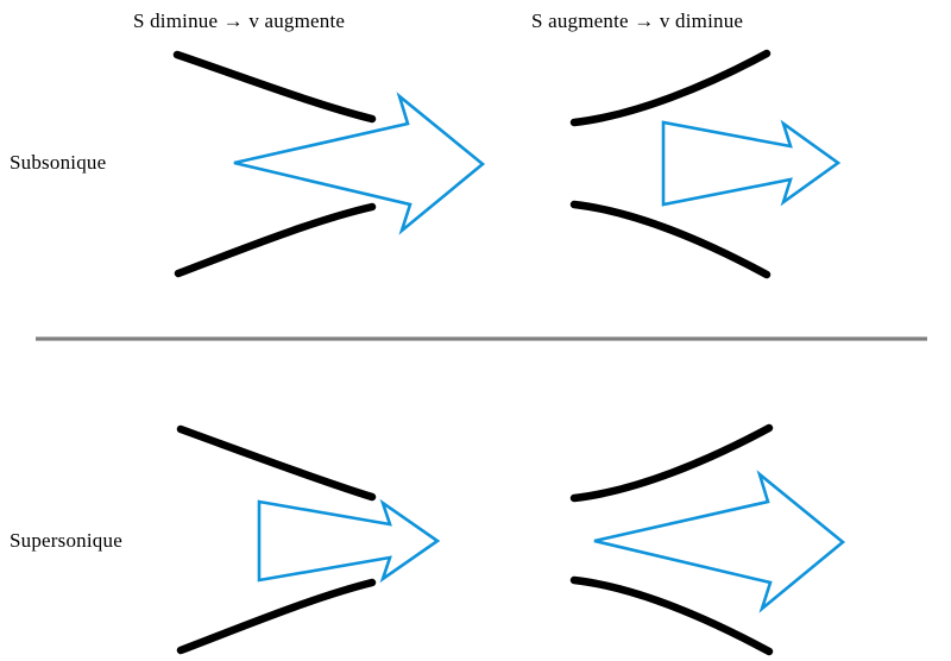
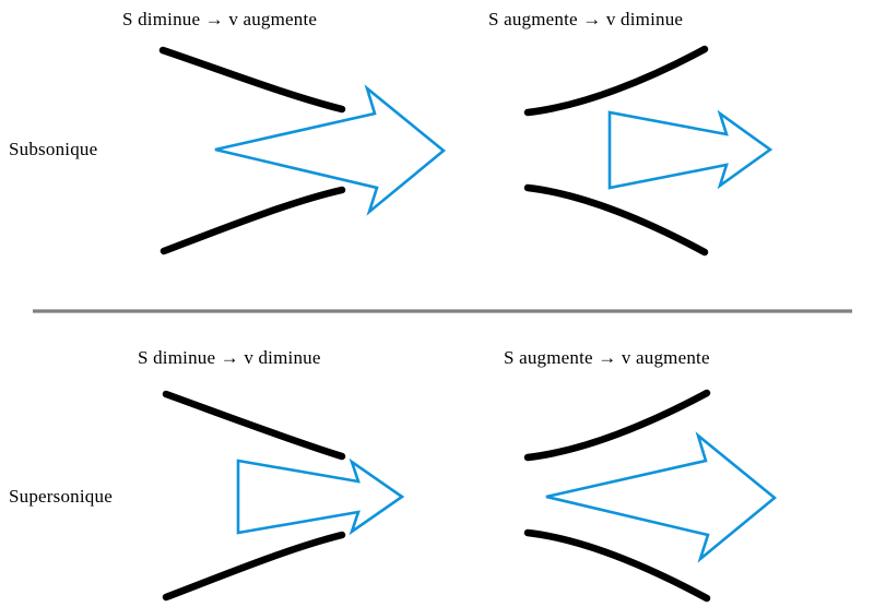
  S diminue → v augmente
  S augmente → v diminue
+ S diminue → v diminue
+ S augmente → v augmente
  Subsonique
  Supersonique
